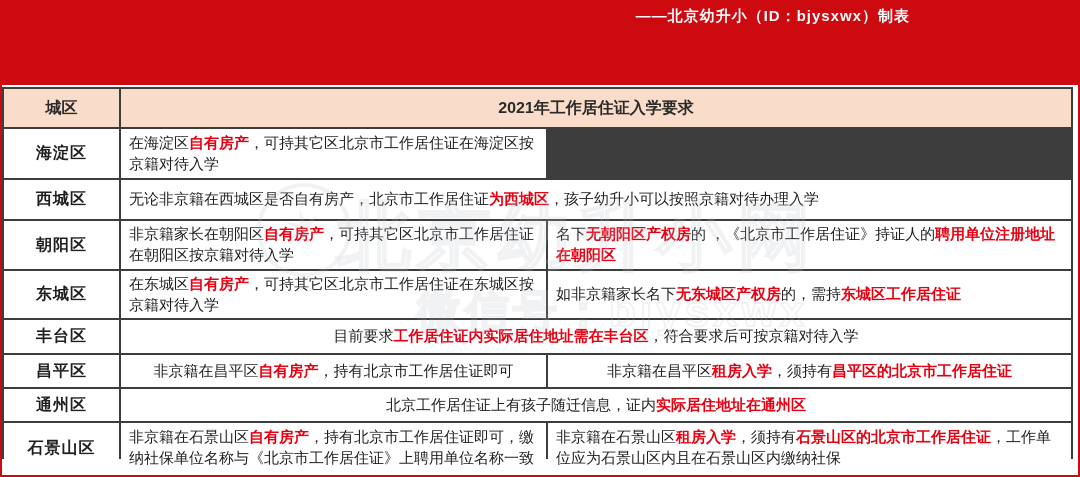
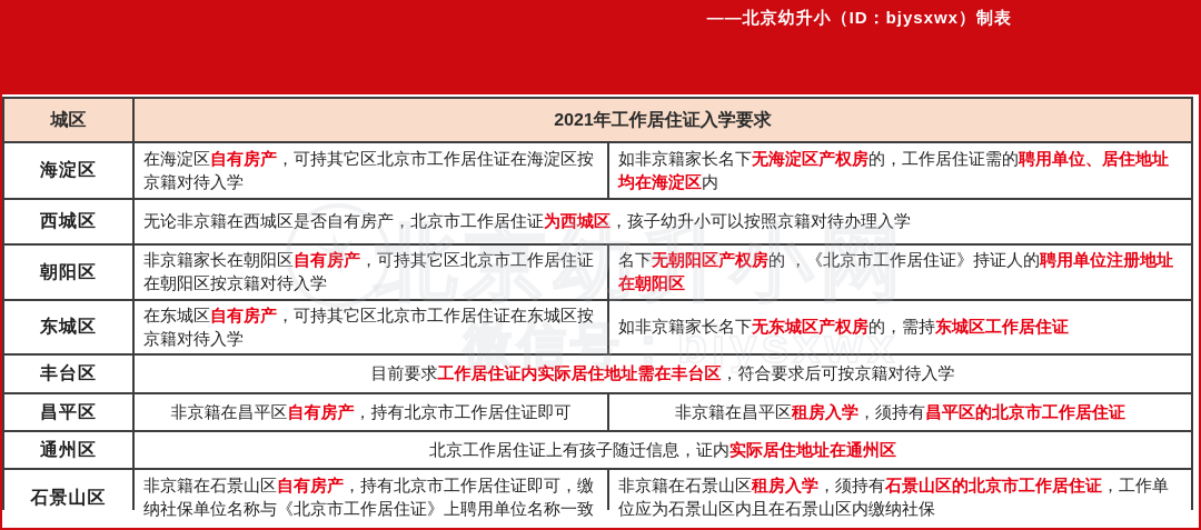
  ——北京幼升小（ID：bjysxwx）制表
  城区
  2021年工作居住证入学要求
  海淀区
  在海淀区自有房产，可持其它区北京市工作居住证在海淀区按京籍对待入学
+ 如非京籍家长名下无海淀区产权房的，工作居住证需的聘用单位、居住地址均在海淀区内
  西城区
  无论非京籍在西城区是否自有房产，北京市工作居住证为西城区，孩子幼升小可以按照京籍对待办理入学
  朝阳区
  非京籍家长在朝阳区自有房产，可持其它区北京市工作居住证在朝阳区按京籍对待入学
  名下无朝阳区产权房的 ，《北京市工作居住证》持证人的聘用单位注册地址在朝阳区
  东城区
  在东城区自有房产，可持其它区北京市工作居住证在东城区按京籍对待入学
  如非京籍家长名下无东城区产权房的，需持东城区工作居住证
  丰台区
  目前要求工作居住证内实际居住地址需在丰台区，符合要求后可按京籍对待入学
  昌平区
  非京籍在昌平区自有房产，持有北京市工作居住证即可
  非京籍在昌平区租房入学，须持有昌平区的北京市工作居住证
  通州区
  北京工作居住证上有孩子随迁信息，证内实际居住地址在通州区
  石景山区
  非京籍在石景山区自有房产，持有北京市工作居住证即可，缴纳社保单位名称与《北京市工作居住证》上聘用单位名称一致
  非京籍在石景山区租房入学，须持有石景山区的北京市工作居住证，工作单位应为石景山区内且在石景山区内缴纳社保
  北京幼升小网
  微信号：bjysxwx
